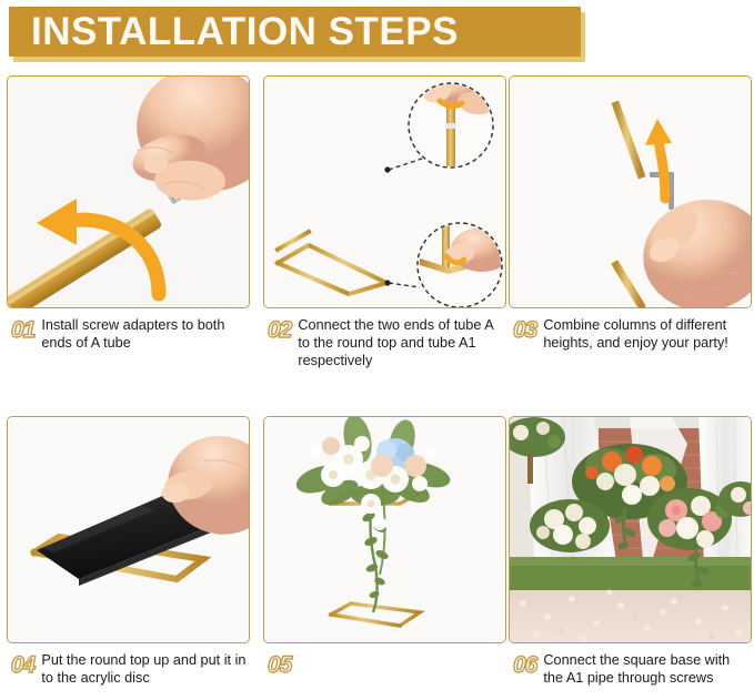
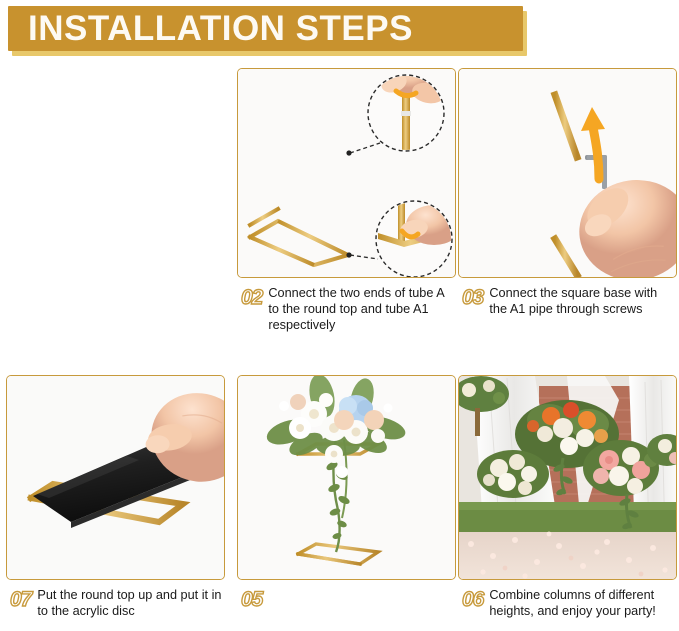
  INSTALLATION STEPS
- 01
- Install screw adapters to both ends of A tube
  02
  Connect the two ends of tube A to the round top and tube A1 respectively
  03
- Combine columns of different heights, and enjoy your party!
+ Connect the square base with the A1 pipe through screws
- 04
+ 07
  Put the round top up and put it in to the acrylic disc
  05
  06
- Connect the square base with the A1 pipe through screws
+ Combine columns of different heights, and enjoy your party!
